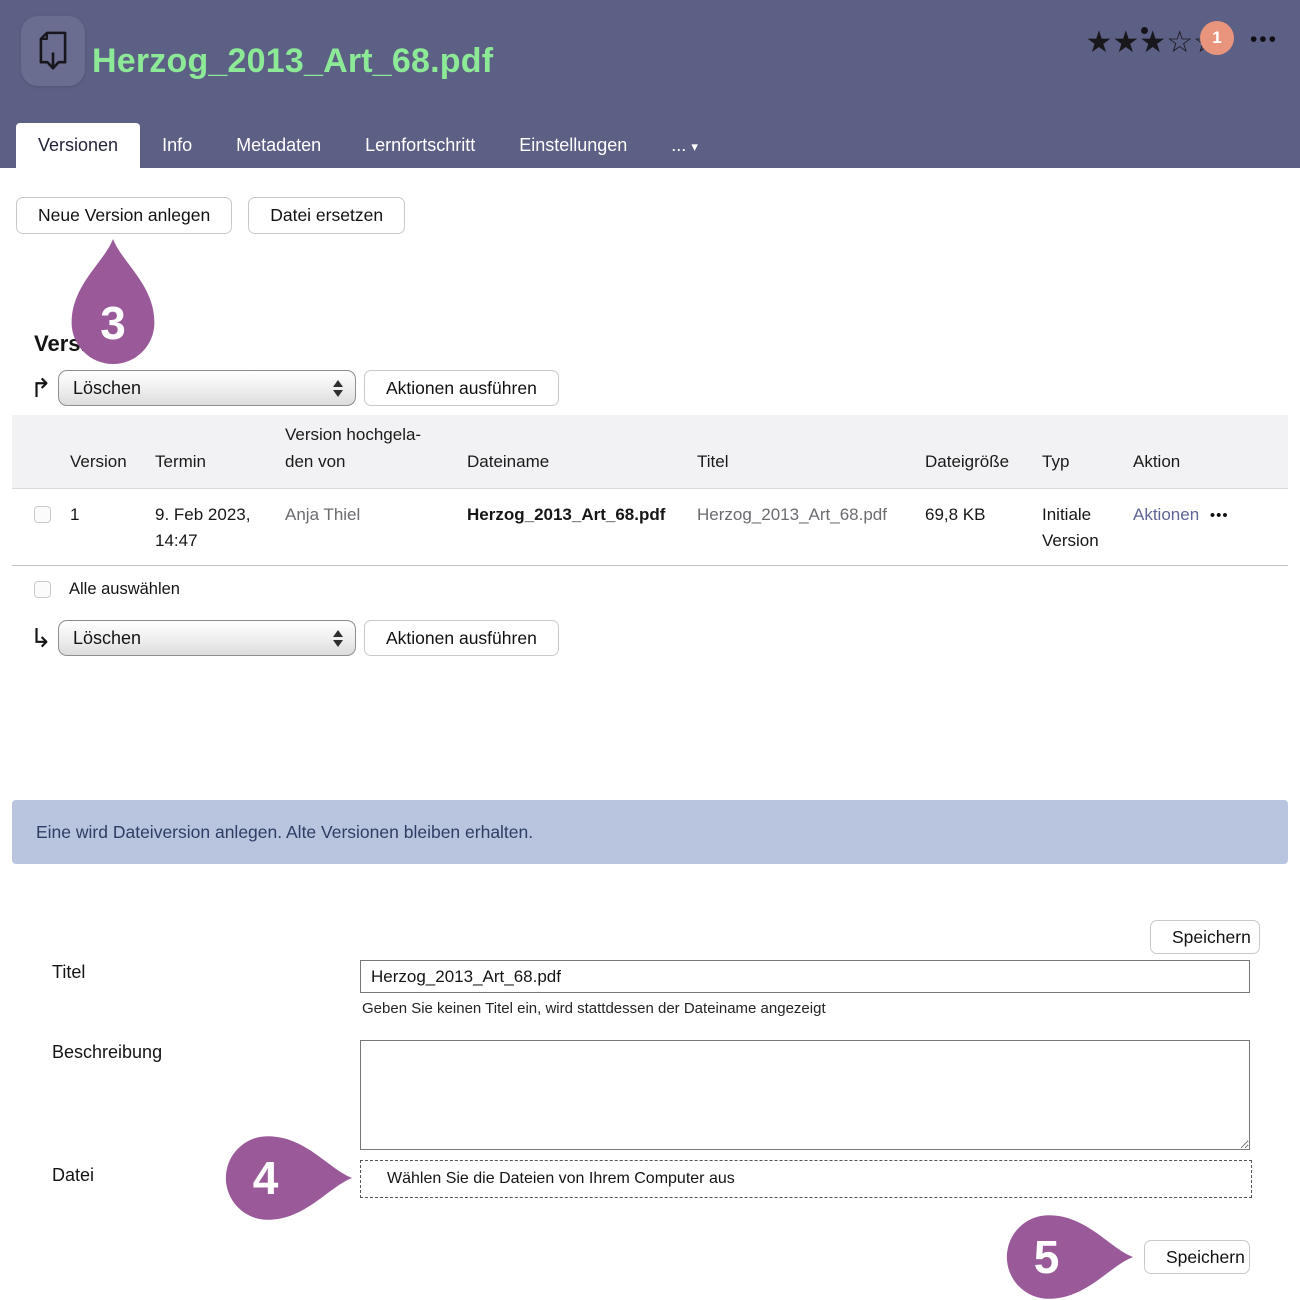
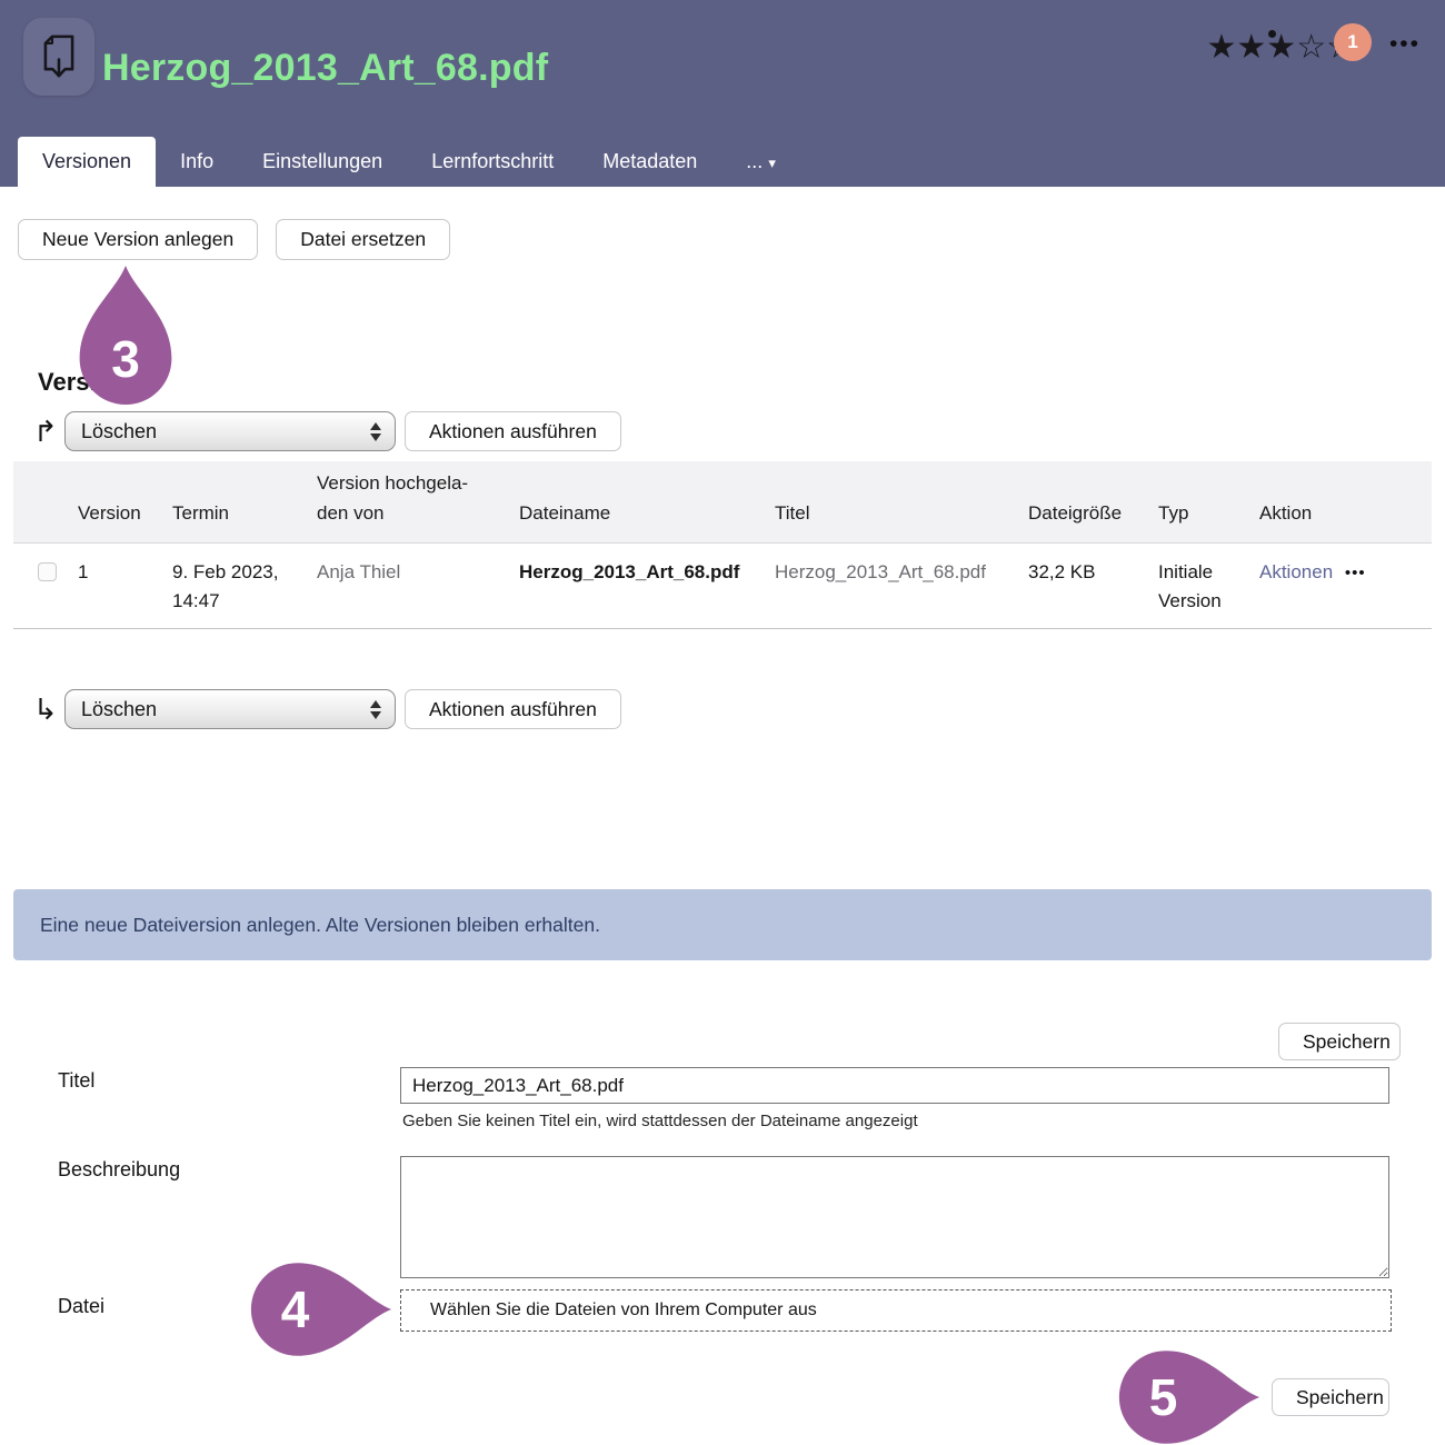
  Herzog_2013_Art_68.pdf
  ★★★☆
  1
  •••
  Versionen
  Info
- Metadaten
+ Einstellungen
  Lernfortschritt
- Einstellungen
+ Metadaten
  ... ▾
  Neue Version anlegen
  Datei ersetzen
  ↱
  Löschen
  Aktionen ausführen
  Version
  Termin
  Version hochgela-
  den von
  Dateiname
  Titel
  Dateigröße
  Typ
  Aktion
  1
  9. Feb 2023,
  14:47
  Anja Thiel
  Herzog_2013_Art_68.pdf
  Herzog_2013_Art_68.pdf
- 69,8 KB
+ 32,2 KB
  Initiale
  Version
  Aktionen •••
- Alle auswählen
  ↳
  Löschen
  Aktionen ausführen
- Eine wird Dateiversion anlegen. Alte Versionen bleiben erhalten.
+ Eine neue Dateiversion anlegen. Alte Versionen bleiben erhalten.
  Speichern
  Titel
  Herzog_2013_Art_68.pdf
  Geben Sie keinen Titel ein, wird stattdessen der Dateiname angezeigt
  Beschreibung
  Datei
  Wählen Sie die Dateien von Ihrem Computer aus
  Speichern
  3
  4
  5
